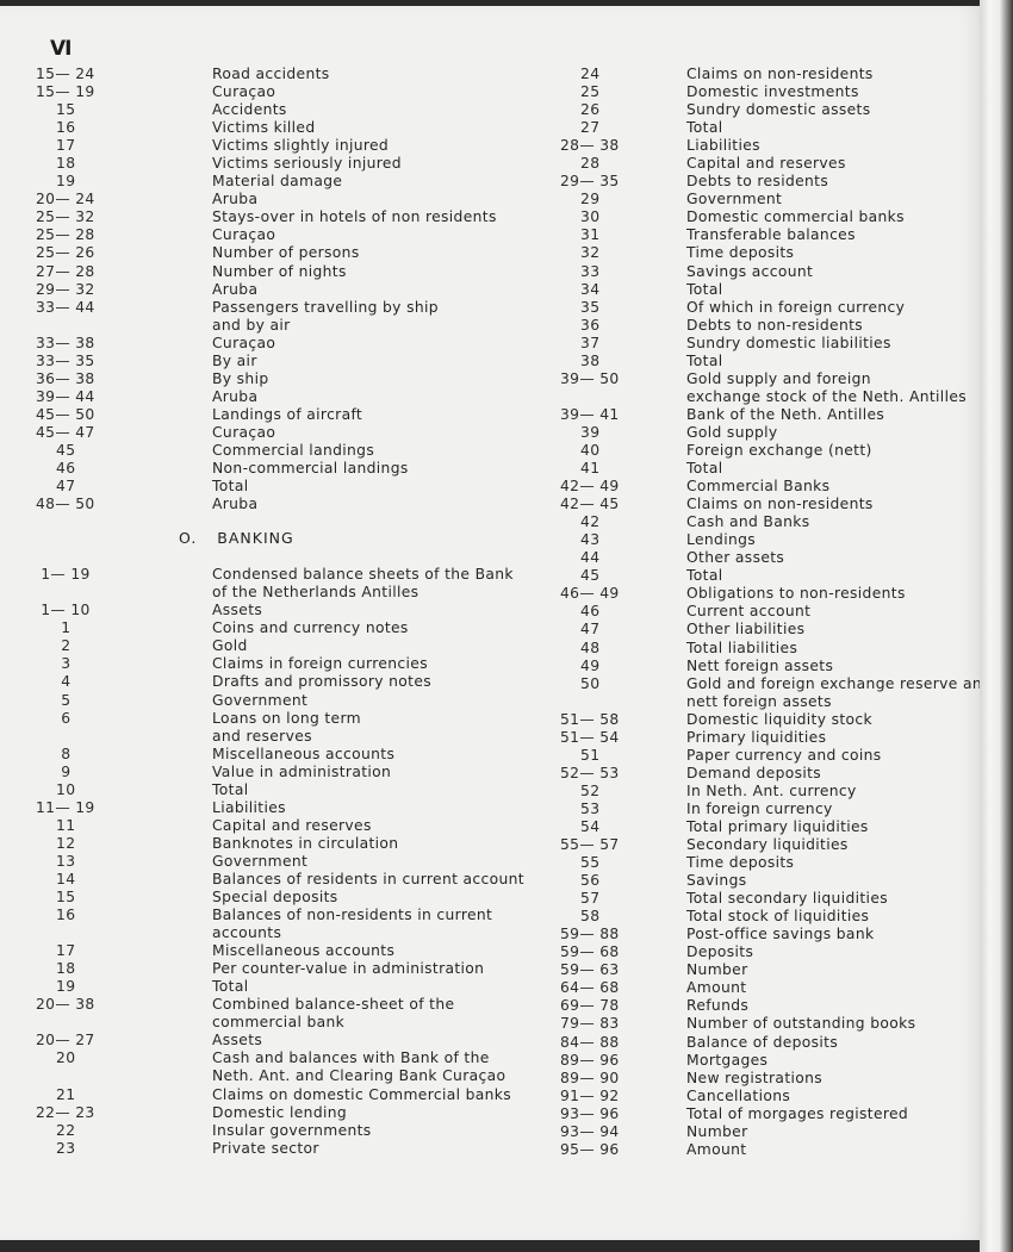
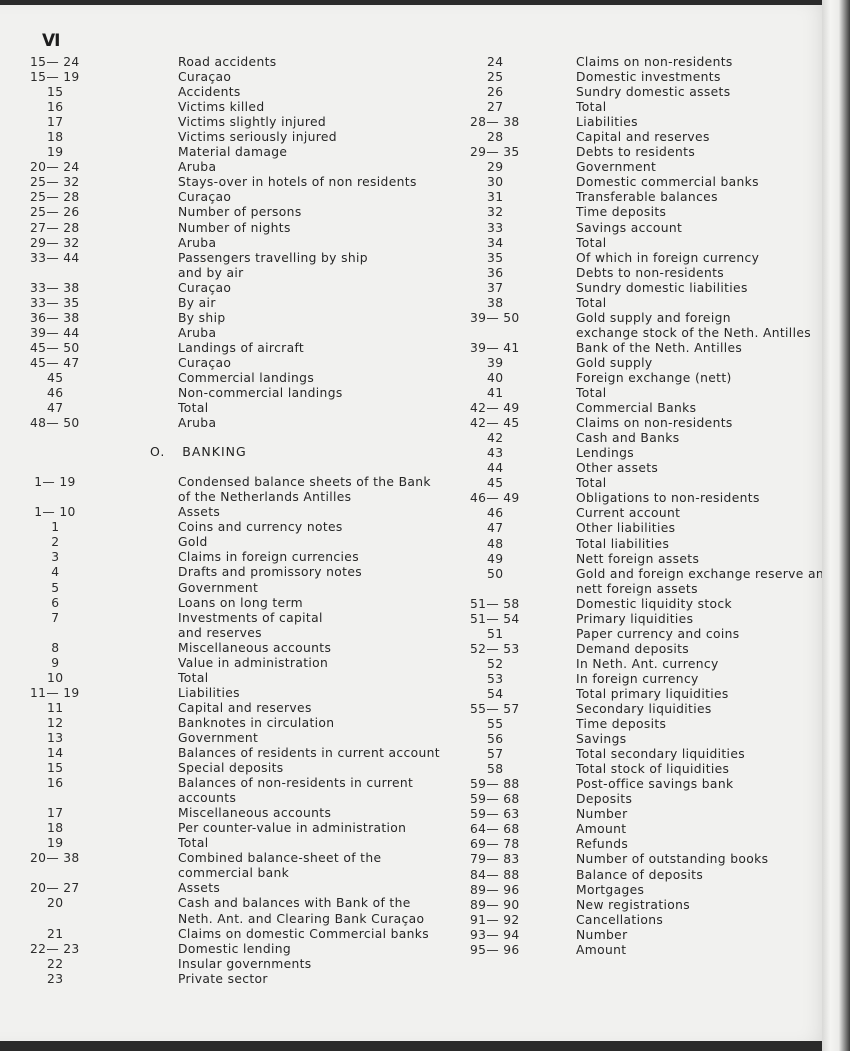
  VI
  15— 24
  Road accidents
  15— 19
  Curaçao
  15
  Accidents
  16
  Victims killed
  17
  Victims slightly injured
  18
  Victims seriously injured
  19
  Material damage
  20— 24
  Aruba
  25— 32
  Stays-over in hotels of non residents
  25— 28
  Curaçao
  25— 26
  Number of persons
  27— 28
  Number of nights
  29— 32
  Aruba
  33— 44
  Passengers travelling by ship
  and by air
  33— 38
  Curaçao
  33— 35
  By air
  36— 38
  By ship
  39— 44
  Aruba
  45— 50
  Landings of aircraft
  45— 47
  Curaçao
  45
  Commercial landings
  46
  Non-commercial landings
  47
  Total
  48— 50
  Aruba
  O. BANKING
  1— 19
  Condensed balance sheets of the Bank
  of the Netherlands Antilles
  1— 10
  Assets
  1
  Coins and currency notes
  2
  Gold
  3
  Claims in foreign currencies
  4
  Drafts and promissory notes
  5
  Government
  6
  Loans on long term
+ 7
+ Investments of capital
  and reserves
  8
  Miscellaneous accounts
  9
  Value in administration
  10
  Total
  11— 19
  Liabilities
  11
  Capital and reserves
  12
  Banknotes in circulation
  13
  Government
  14
  Balances of residents in current account
  15
  Special deposits
  16
  Balances of non-residents in current
  accounts
  17
  Miscellaneous accounts
  18
  Per counter-value in administration
  19
  Total
  20— 38
  Combined balance-sheet of the
  commercial bank
  20— 27
  Assets
  20
  Cash and balances with Bank of the
  Neth. Ant. and Clearing Bank Curaçao
  21
  Claims on domestic Commercial banks
  22— 23
  Domestic lending
  22
  Insular governments
  23
  Private sector
  24
  Claims on non-residents
  25
  Domestic investments
  26
  Sundry domestic assets
  27
  Total
  28— 38
  Liabilities
  28
  Capital and reserves
  29— 35
  Debts to residents
  29
  Government
  30
  Domestic commercial banks
  31
  Transferable balances
  32
  Time deposits
  33
  Savings account
  34
  Total
  35
  Of which in foreign currency
  36
  Debts to non-residents
  37
  Sundry domestic liabilities
  38
  Total
  39— 50
  Gold supply and foreign
  exchange stock of the Neth. Antilles
  39— 41
  Bank of the Neth. Antilles
  39
  Gold supply
  40
  Foreign exchange (nett)
  41
  Total
  42— 49
  Commercial Banks
  42— 45
  Claims on non-residents
  42
  Cash and Banks
  43
  Lendings
  44
  Other assets
  45
  Total
  46— 49
  Obligations to non-residents
  46
  Current account
  47
  Other liabilities
  48
  Total liabilities
  49
  Nett foreign assets
  50
  Gold and foreign exchange reserve an
  nett foreign assets
  51— 58
  Domestic liquidity stock
  51— 54
  Primary liquidities
  51
  Paper currency and coins
  52— 53
  Demand deposits
  52
  In Neth. Ant. currency
  53
  In foreign currency
  54
  Total primary liquidities
  55— 57
  Secondary liquidities
  55
  Time deposits
  56
  Savings
  57
  Total secondary liquidities
  58
  Total stock of liquidities
  59— 88
  Post-office savings bank
  59— 68
  Deposits
  59— 63
  Number
  64— 68
  Amount
  69— 78
  Refunds
  79— 83
  Number of outstanding books
  84— 88
  Balance of deposits
  89— 96
  Mortgages
  89— 90
  New registrations
  91— 92
  Cancellations
- 93— 96
- Total of morgages registered
  93— 94
  Number
  95— 96
  Amount
